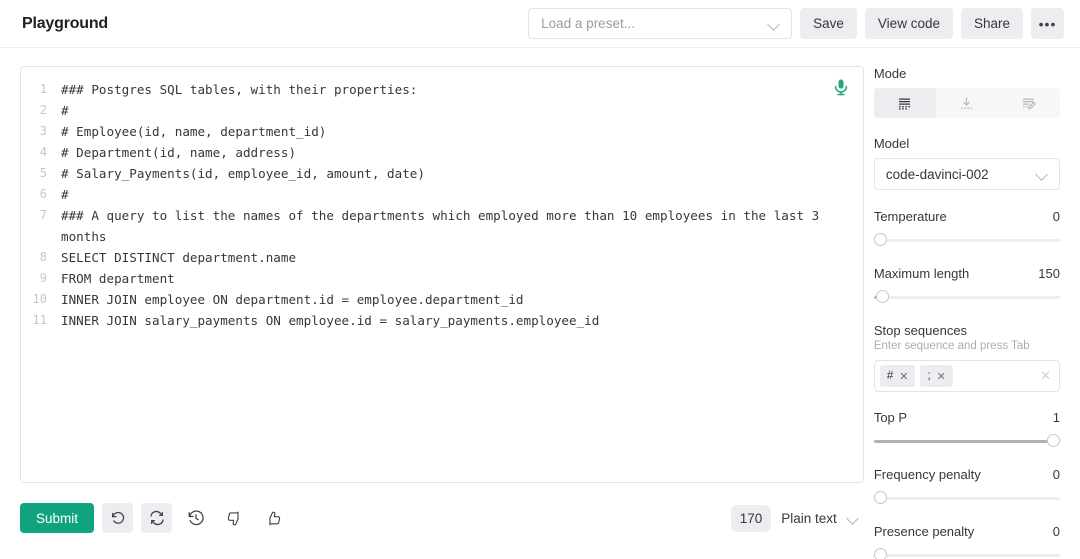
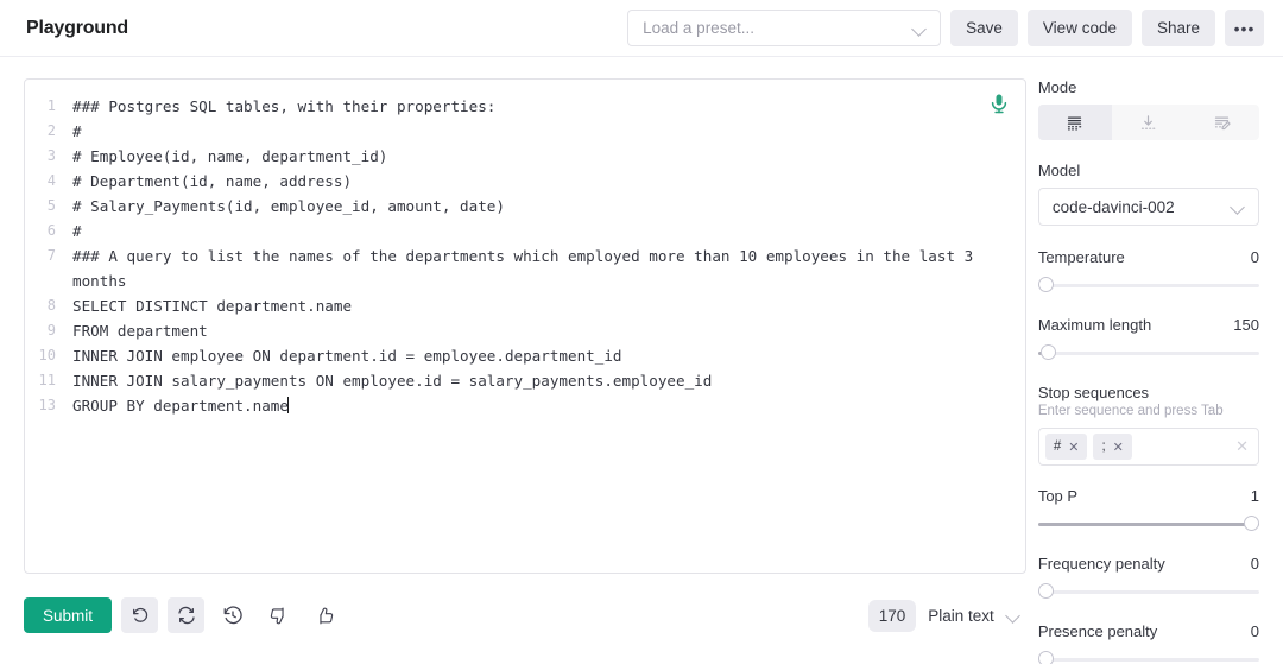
  Playground
  Load a preset...
  Save
  View code
  Share
  •••
  1
  ### Postgres SQL tables, with their properties:
  2
  #
  3
  # Employee(id, name, department_id)
  4
  # Department(id, name, address)
  5
  # Salary_Payments(id, employee_id, amount, date)
  6
  #
  7
  ### A query to list the names of the departments which employed more than 10 employees in the last 3 months
  8
  SELECT DISTINCT department.name
  9
  FROM department
  10
  INNER JOIN employee ON department.id = employee.department_id
  11
  INNER JOIN salary_payments ON employee.id = salary_payments.employee_id
+ 13
+ GROUP BY department.name
  Submit
  170
  Plain text
  Mode
  Model
  code-davinci-002
  Temperature
  0
  Maximum length
  150
  Stop sequences
  Enter sequence and press Tab
  #
  ✕
  ;
  ✕
  ✕
  Top P
  1
  Frequency penalty
  0
  Presence penalty
  0
